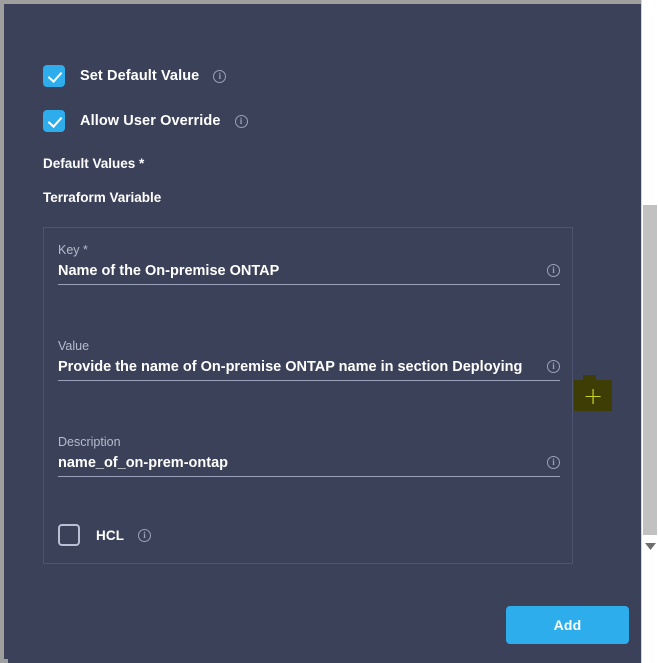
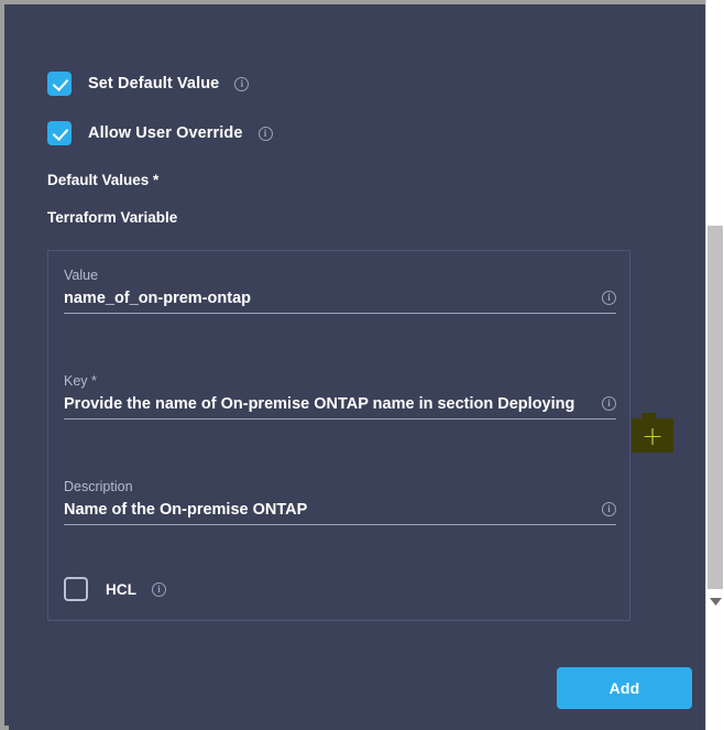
  Set Default Value
  i
  Allow User Override
  i
  Default Values *
  Terraform Variable
- Key *
+ Value
- Name of the On-premise ONTAP
+ name_of_on-prem-ontap
  i
- Value
+ Key *
  Provide the name of On-premise ONTAP name in section Deploying
  i
  Description
- name_of_on-prem-ontap
+ Name of the On-premise ONTAP
  i
  HCL
  i
  +
  Add
